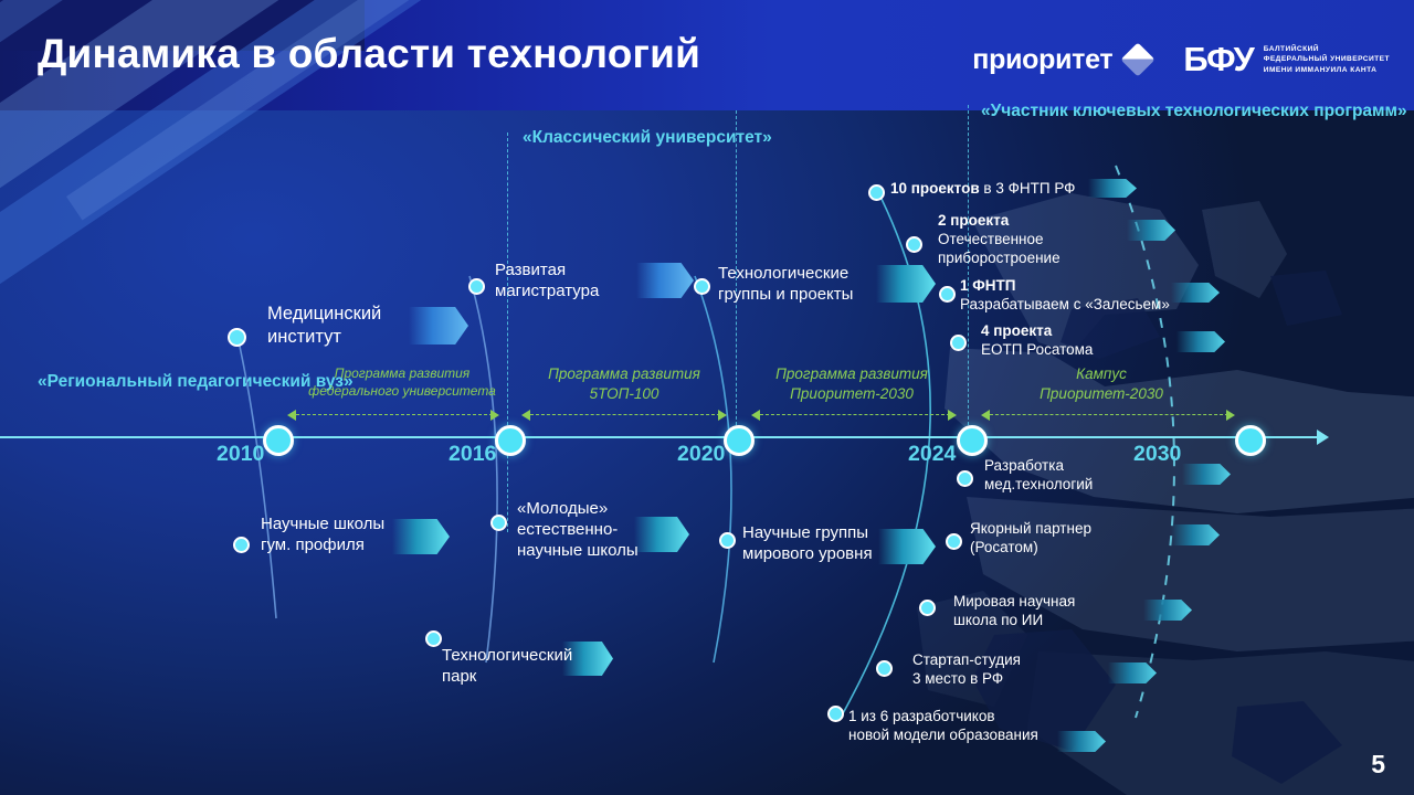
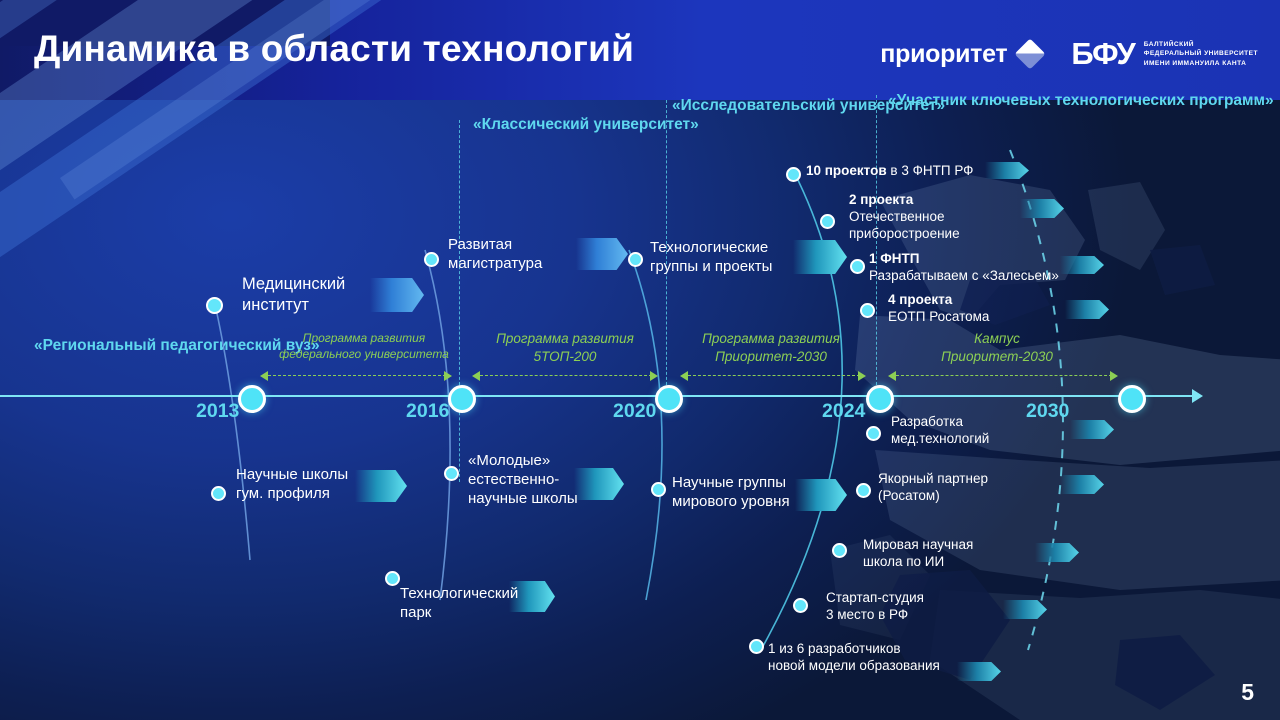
  Динамика в области технологий
  приоритет
  БФУ
  «Региональный педагогический вуз»
  «Классический университет»
+ «Исследовательский университет»
  «Участник ключевых технологических программ»
- 2010
+ 2013
  2016
  2020
  2024
  2030
  Программа развития
  федерального университета
  Программа развития
- 5ТОП-100
+ 5ТОП-200
  Программа развития
  Приоритет-2030
  Кампус
  Приоритет-2030
  Медицинский
  институт
  Развитая
  магистратура
  Технологические
  группы и проекты
  Научные школы
  гум. профиля
  «Молодые»
  естественно-
  научные школы
  Технологический
  парк
  Научные группы
  мирового уровня
  10 проектов в 3 ФНТП РФ
  2 проекта
  Отечественное
  приборостроение
  1 ФНТП
  Разрабатываем с «Залесьем»
  4 проекта
  ЕОТП Росатома
  Разработка
  мед.технологий
  Якорный партнер
  (Росатом)
  Мировая научная
  школа по ИИ
  Стартап-студия
  3 место в РФ
  1 из 6 разработчиков
  новой модели образования
  5
